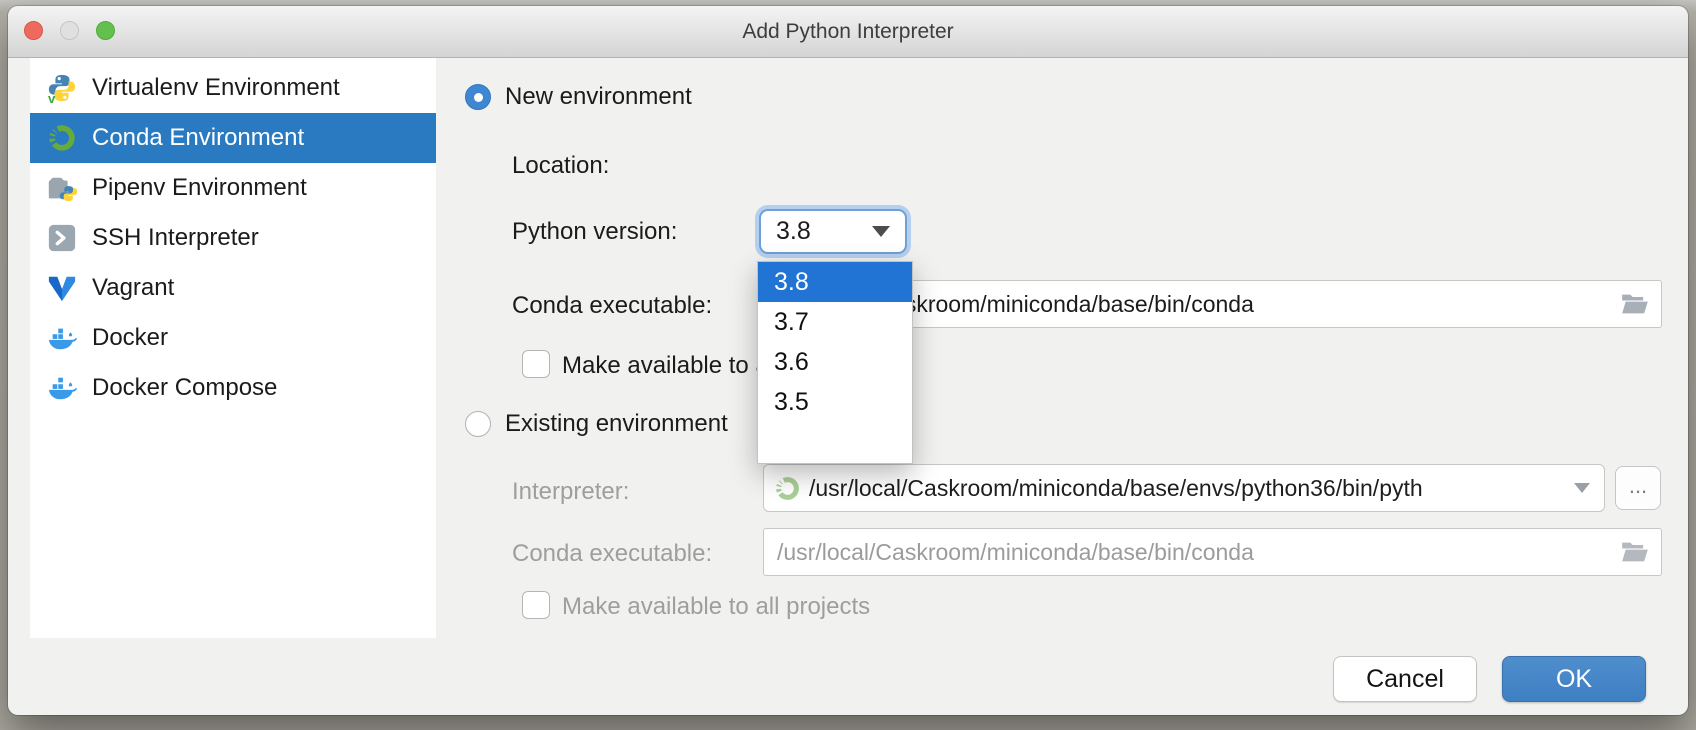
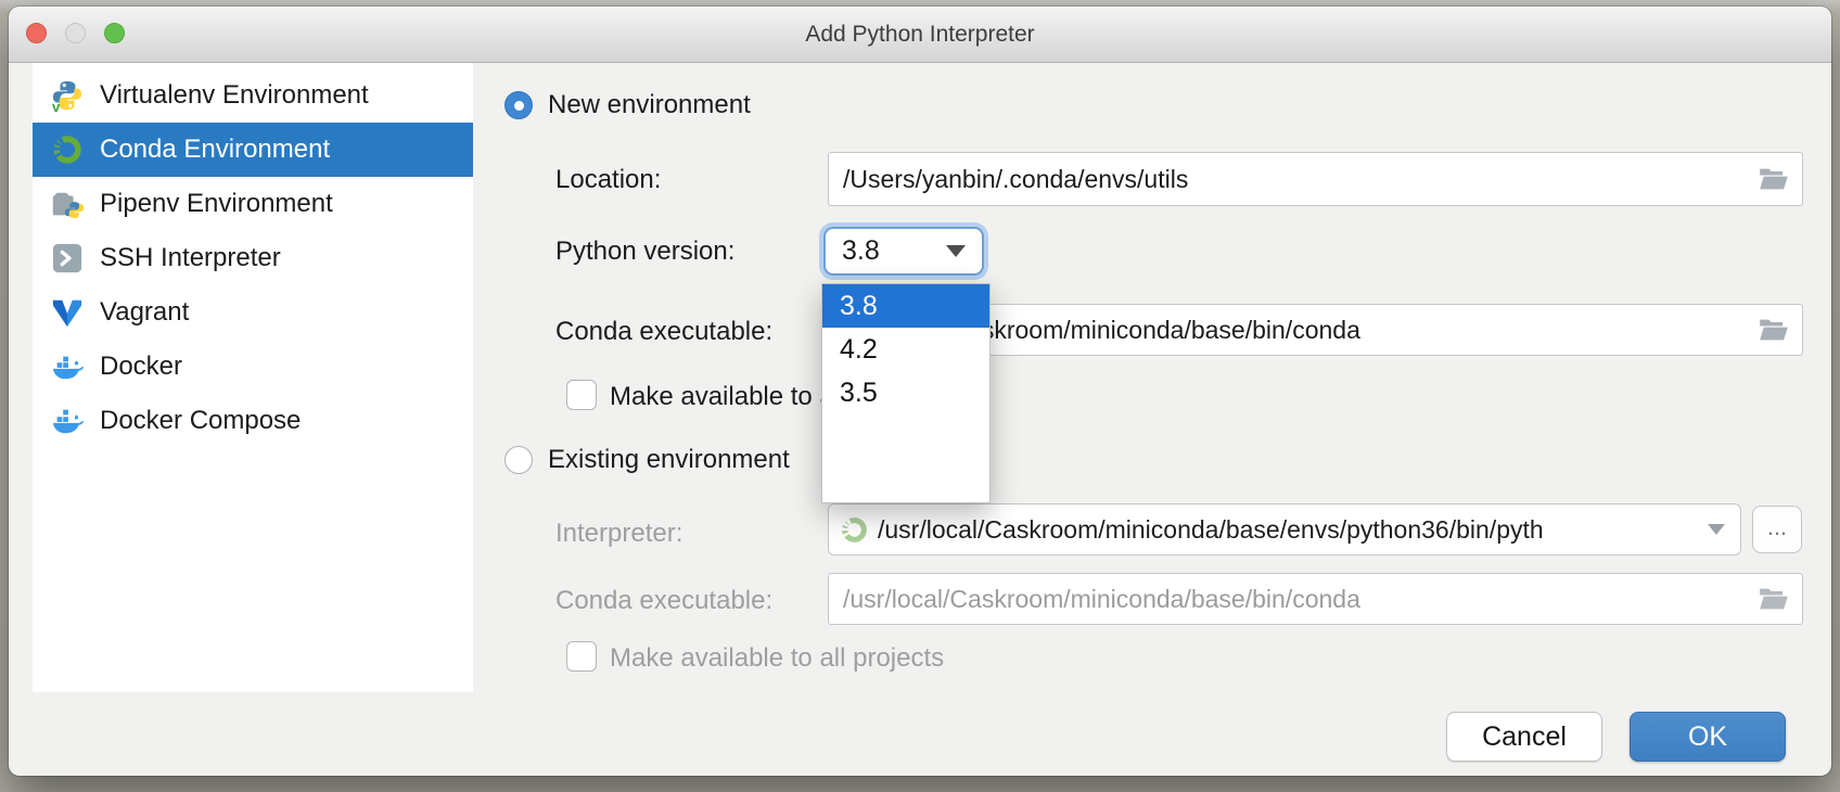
  Add Python Interpreter
  v
  Virtualenv Environment
  Conda Environment
  Pipenv Environment
  SSH Interpreter
  Vagrant
  Docker
  Docker Compose
  New environment
  Location:
+ /Users/yanbin/.conda/envs/utils
  Python version:
  3.8
  Conda executable:
  Existing environment
  Interpreter:
  /usr/local/Caskroom/miniconda/base/envs/python36/bin/pyth
  ...
  Conda executable:
  /usr/local/Caskroom/miniconda/base/bin/conda
  Make available to all projects
  3.8
- 3.7
+ 4.2
- 3.6
  3.5
  Cancel
  OK
